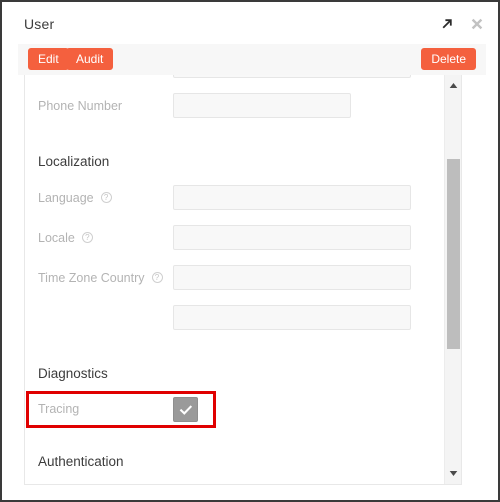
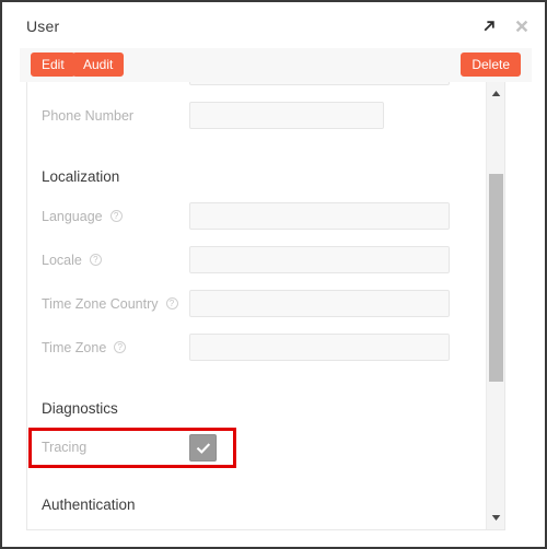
  User
  Edit
  Audit
  Delete
  Phone Number
  Localization
  Language ?
  Locale ?
  Time Zone Country ?
+ Time Zone ?
  Diagnostics
  Tracing
  Authentication
